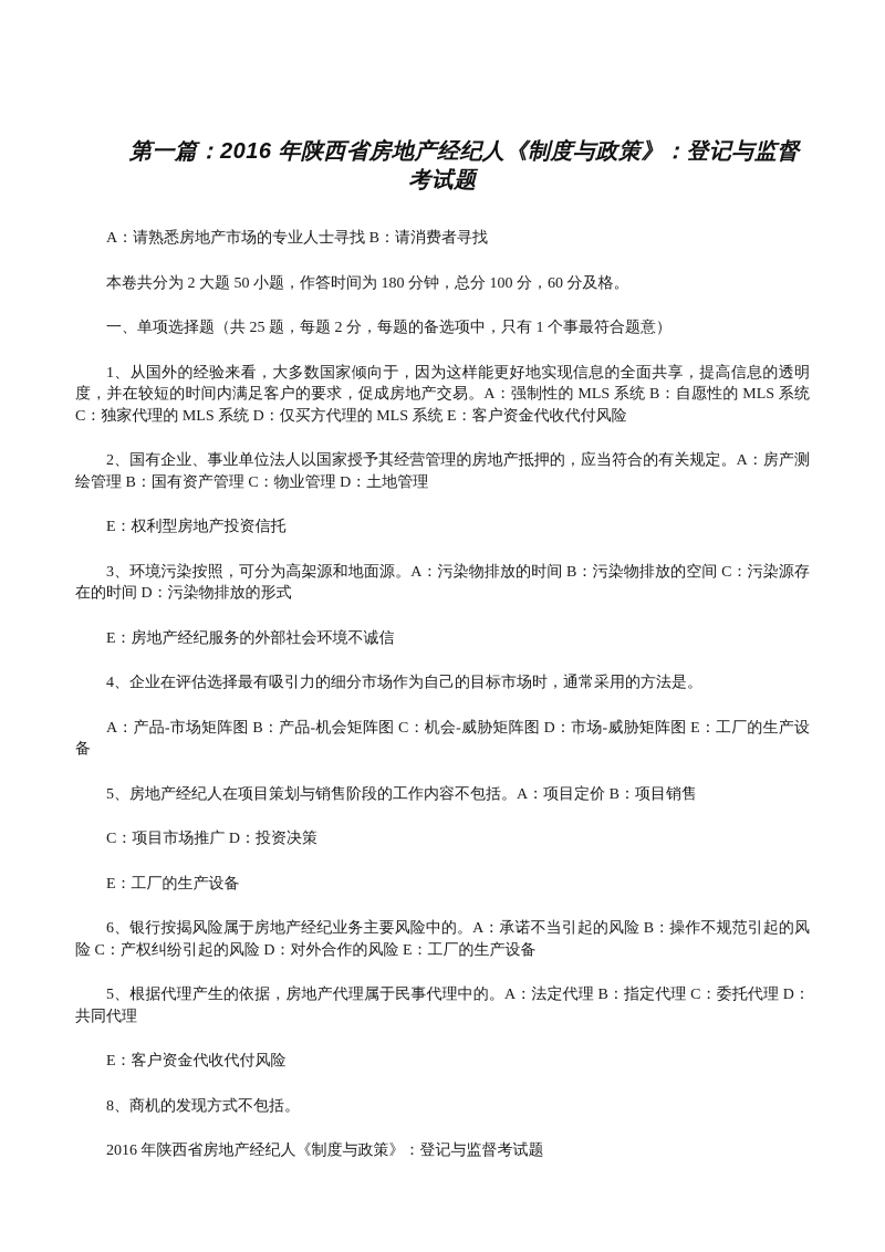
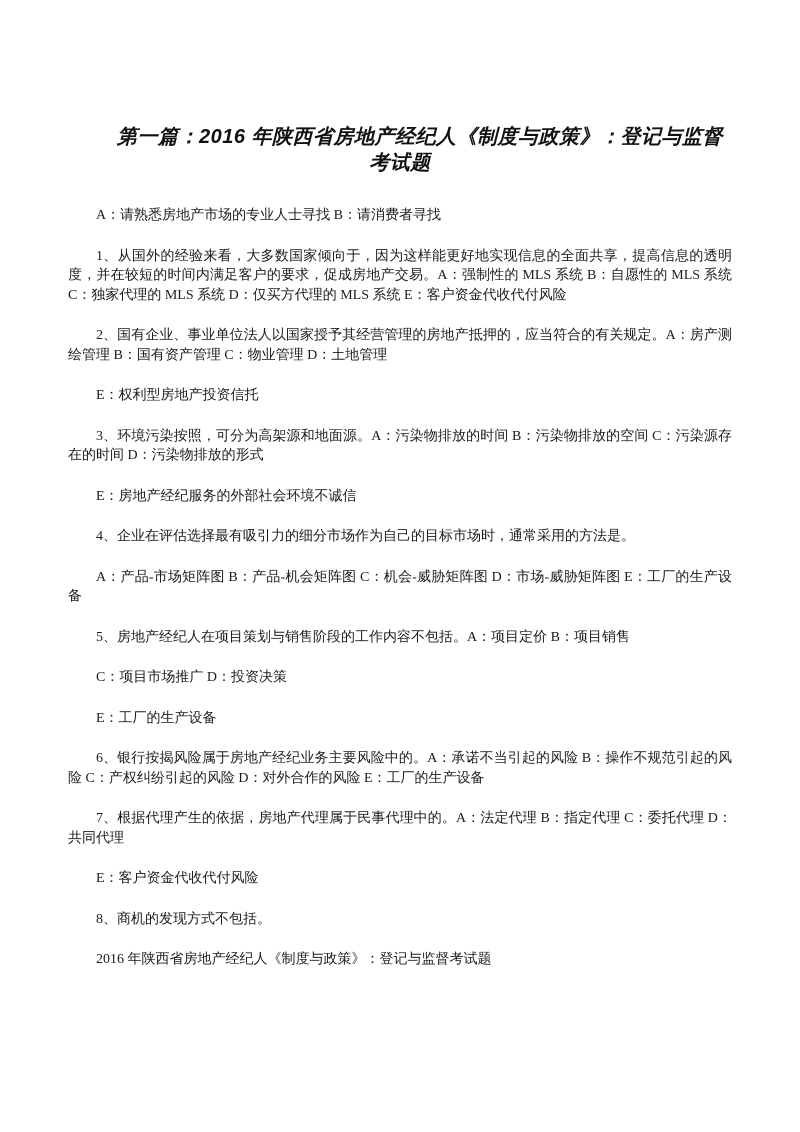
  第一篇：2016 年陕西省房地产经纪人《制度与政策》：登记与监督考试题
  A：请熟悉房地产市场的专业人士寻找 B：请消费者寻找
- 本卷共分为 2 大题 50 小题，作答时间为 180 分钟，总分 100 分，60 分及格。
- 一、单项选择题（共 25 题，每题 2 分，每题的备选项中，只有 1 个事最符合题意）
  1、从国外的经验来看，大多数国家倾向于，因为这样能更好地实现信息的全面共享，提高信息的透明度，并在较短的时间内满足客户的要求，促成房地产交易。A：强制性的 MLS 系统 B：自愿性的 MLS 系统 C：独家代理的 MLS 系统 D：仅买方代理的 MLS 系统 E：客户资金代收代付风险
  2、国有企业、事业单位法人以国家授予其经营管理的房地产抵押的，应当符合的有关规定。A：房产测绘管理 B：国有资产管理 C：物业管理 D：土地管理
  E：权利型房地产投资信托
  3、环境污染按照，可分为高架源和地面源。A：污染物排放的时间 B：污染物排放的空间 C：污染源存在的时间 D：污染物排放的形式
  E：房地产经纪服务的外部社会环境不诚信
  4、企业在评估选择最有吸引力的细分市场作为自己的目标市场时，通常采用的方法是。
  A：产品-市场矩阵图 B：产品-机会矩阵图 C：机会-威胁矩阵图 D：市场-威胁矩阵图 E：工厂的生产设备
  5、房地产经纪人在项目策划与销售阶段的工作内容不包括。A：项目定价 B：项目销售
  C：项目市场推广 D：投资决策
  E：工厂的生产设备
  6、银行按揭风险属于房地产经纪业务主要风险中的。A：承诺不当引起的风险 B：操作不规范引起的风险 C：产权纠纷引起的风险 D：对外合作的风险 E：工厂的生产设备
- 5、根据代理产生的依据，房地产代理属于民事代理中的。A：法定代理 B：指定代理 C：委托代理 D：共同代理
+ 7、根据代理产生的依据，房地产代理属于民事代理中的。A：法定代理 B：指定代理 C：委托代理 D：共同代理
  E：客户资金代收代付风险
  8、商机的发现方式不包括。
  2016 年陕西省房地产经纪人《制度与政策》：登记与监督考试题
